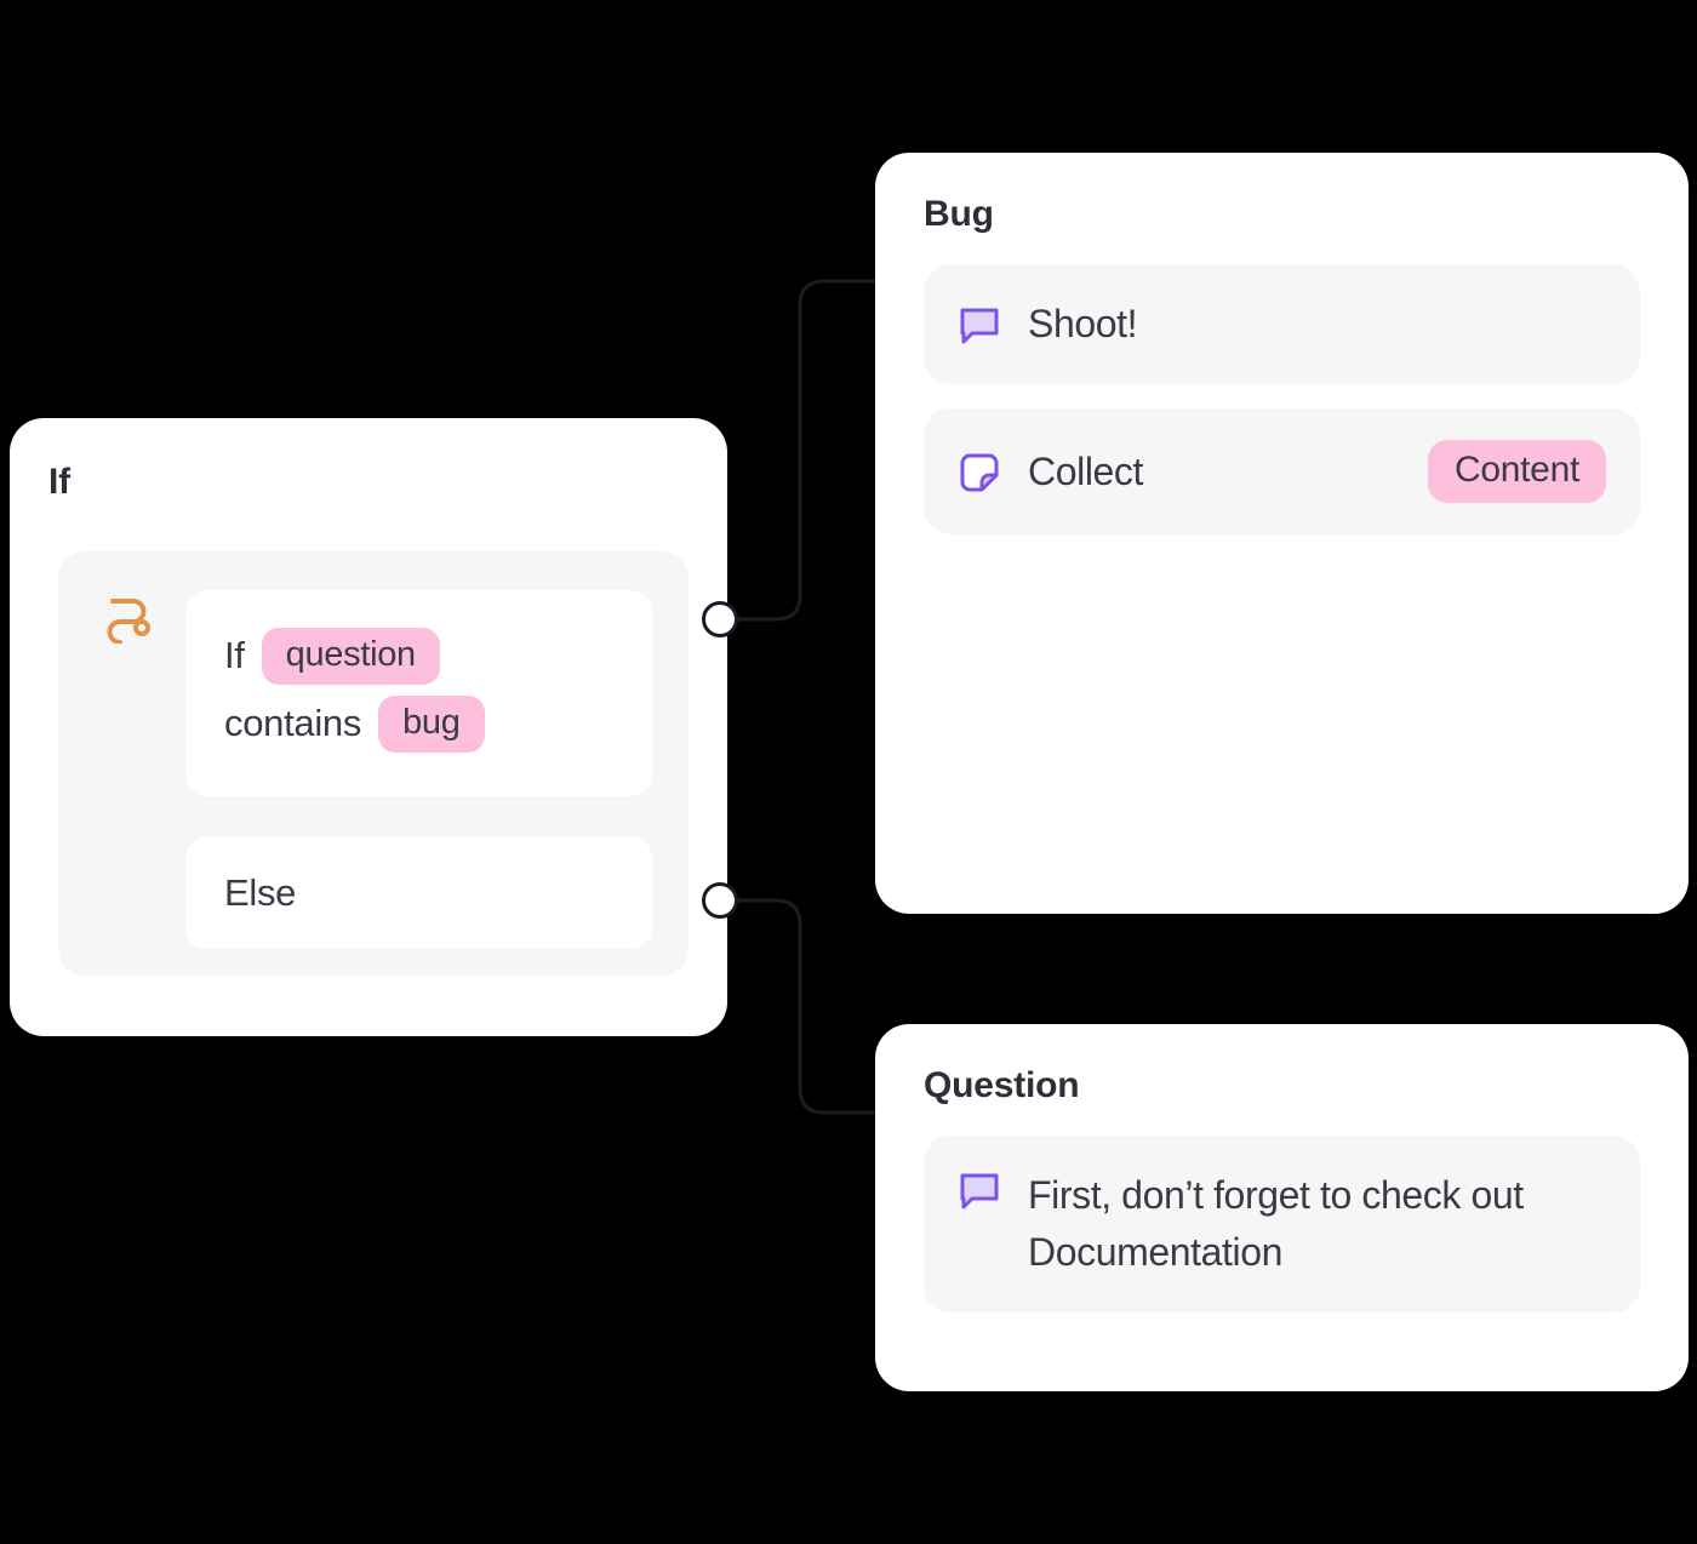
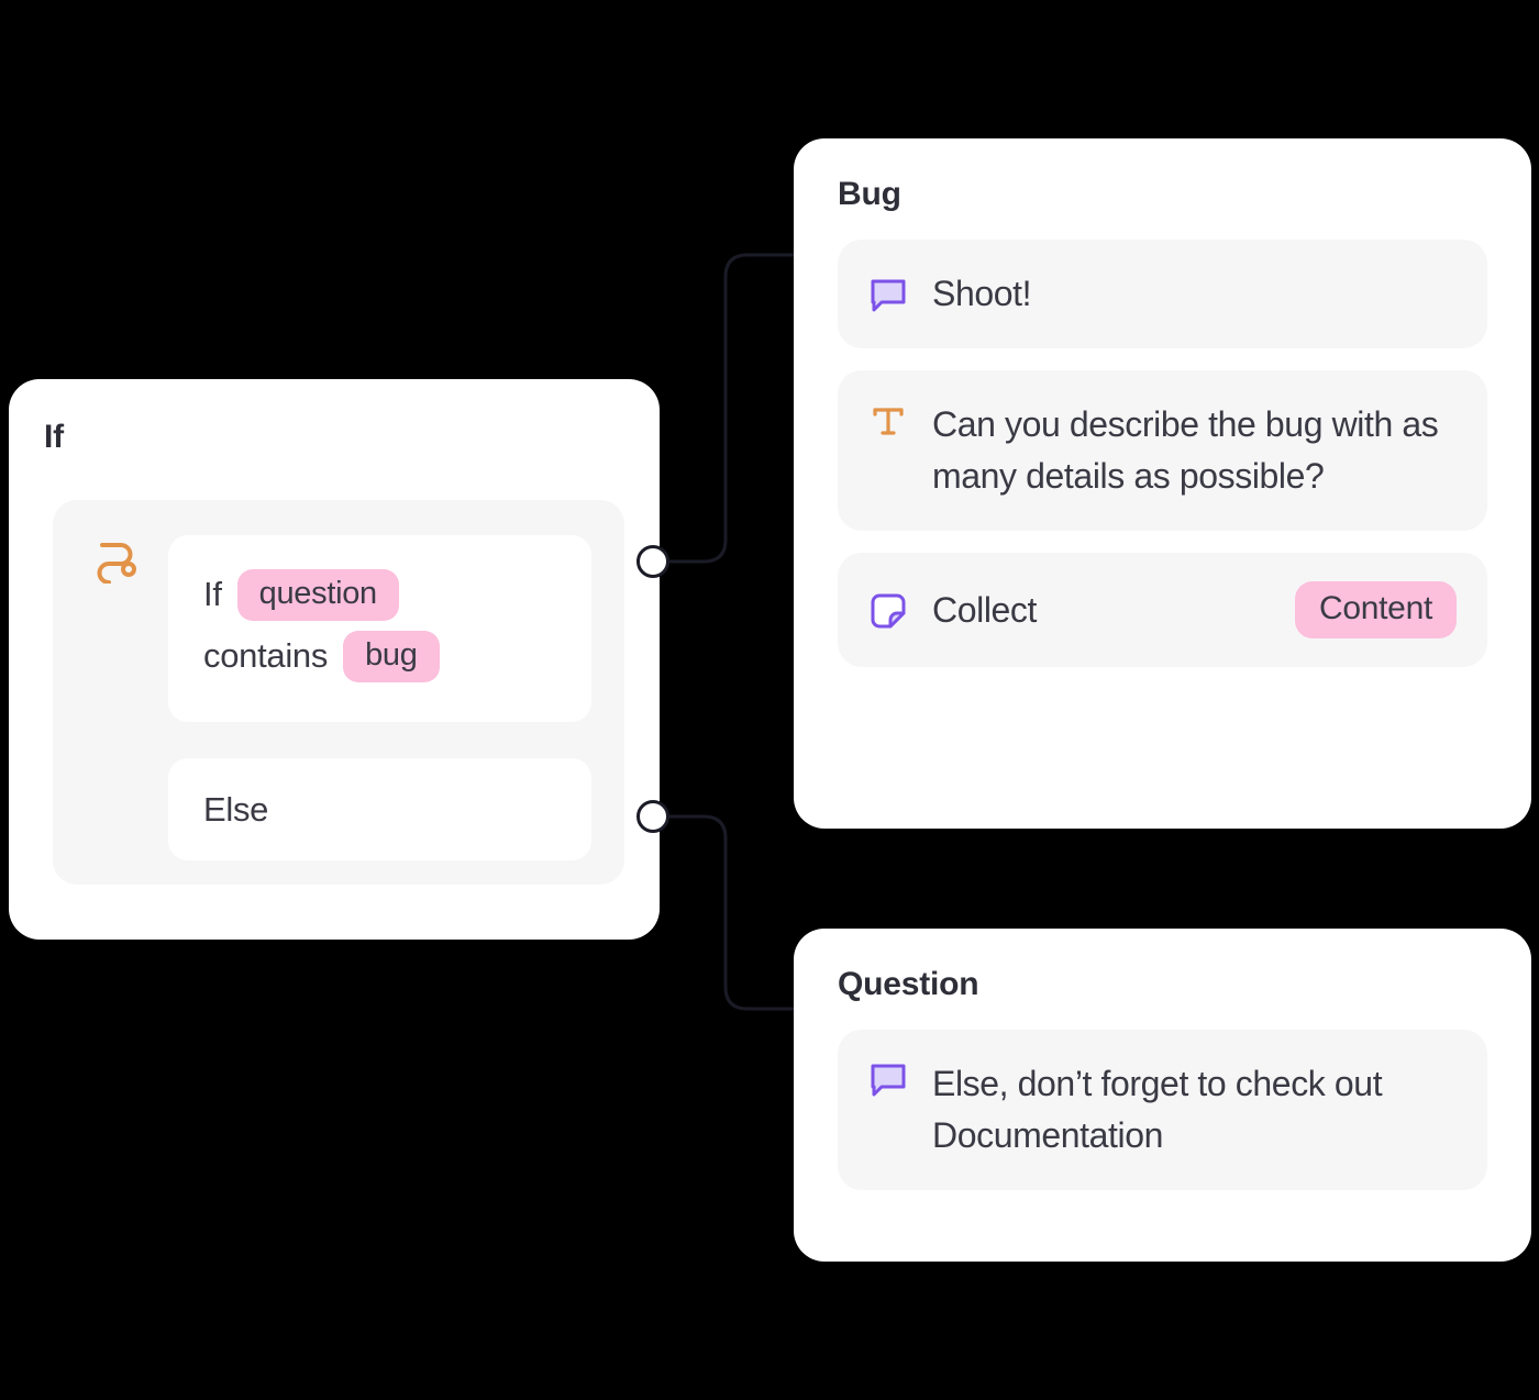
  If
  If
  question
  contains
  bug
  Else
  Bug
  Shoot!
+ Can you describe the bug with as many details as possible?
  Collect
  Content
  Question
- First, don’t forget to check out Documentation
+ Else, don’t forget to check out Documentation
